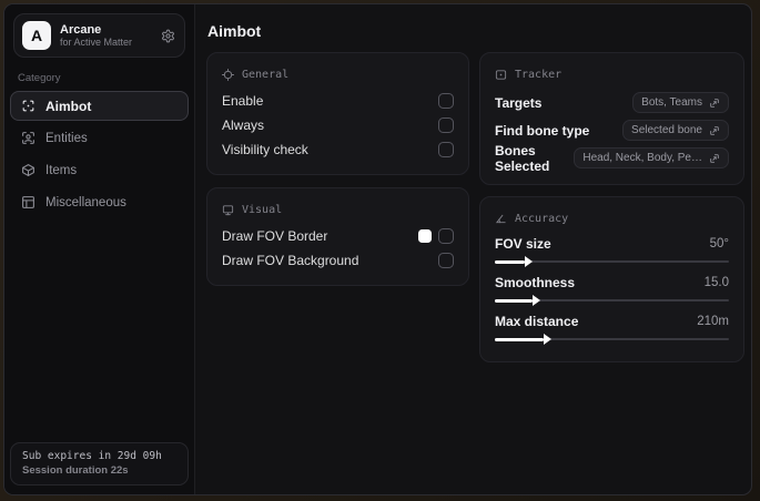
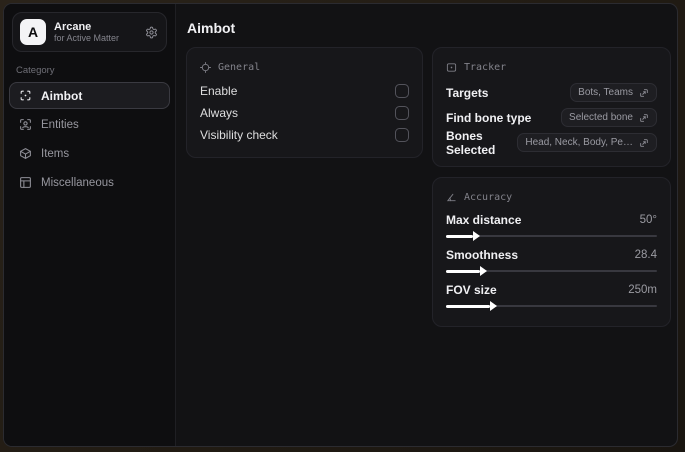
  A
  Arcane
  for Active Matter
  Category
  Aimbot
  Entities
  Items
  Miscellaneous
- Sub expires in 29d 09h
- Session duration 22s
  Aimbot
  General
  Enable
  Always
  Visibility check
- Visual
- Draw FOV Border
- Draw FOV Background
  Tracker
  Targets
  Bots, Teams
  Find bone type
  Selected bone
  Bones Selected
  Head, Neck, Body, Pe…
  Accuracy
- FOV size
+ Max distance
  50°
  Smoothness
- 15.0
+ 28.4
- Max distance
+ FOV size
- 210m
+ 250m
